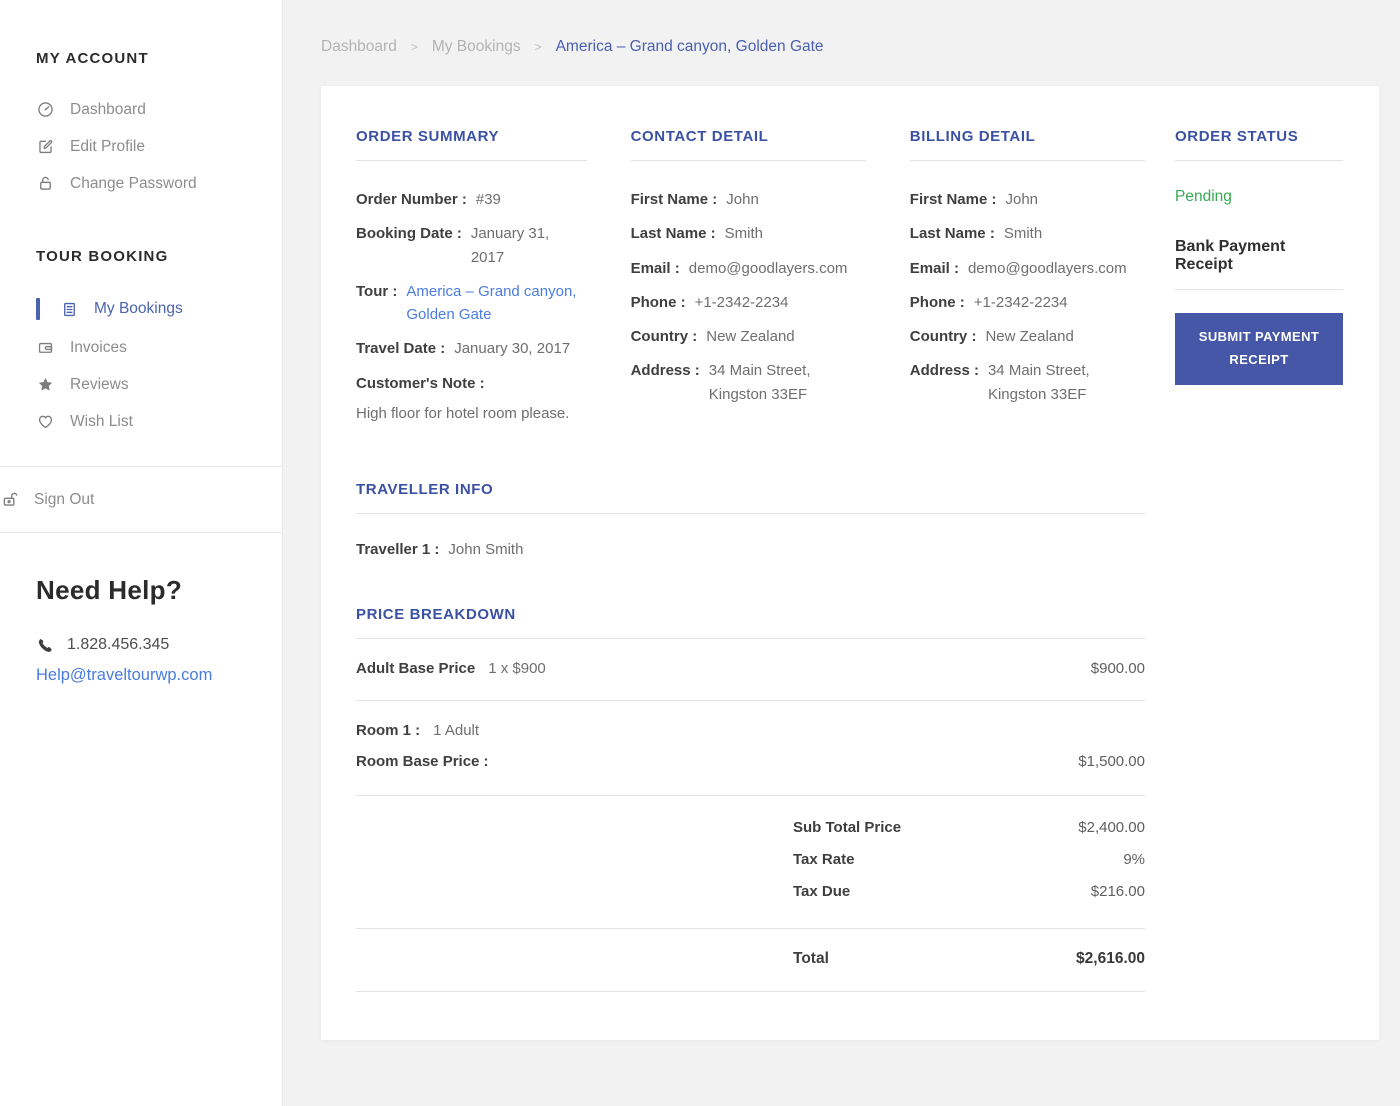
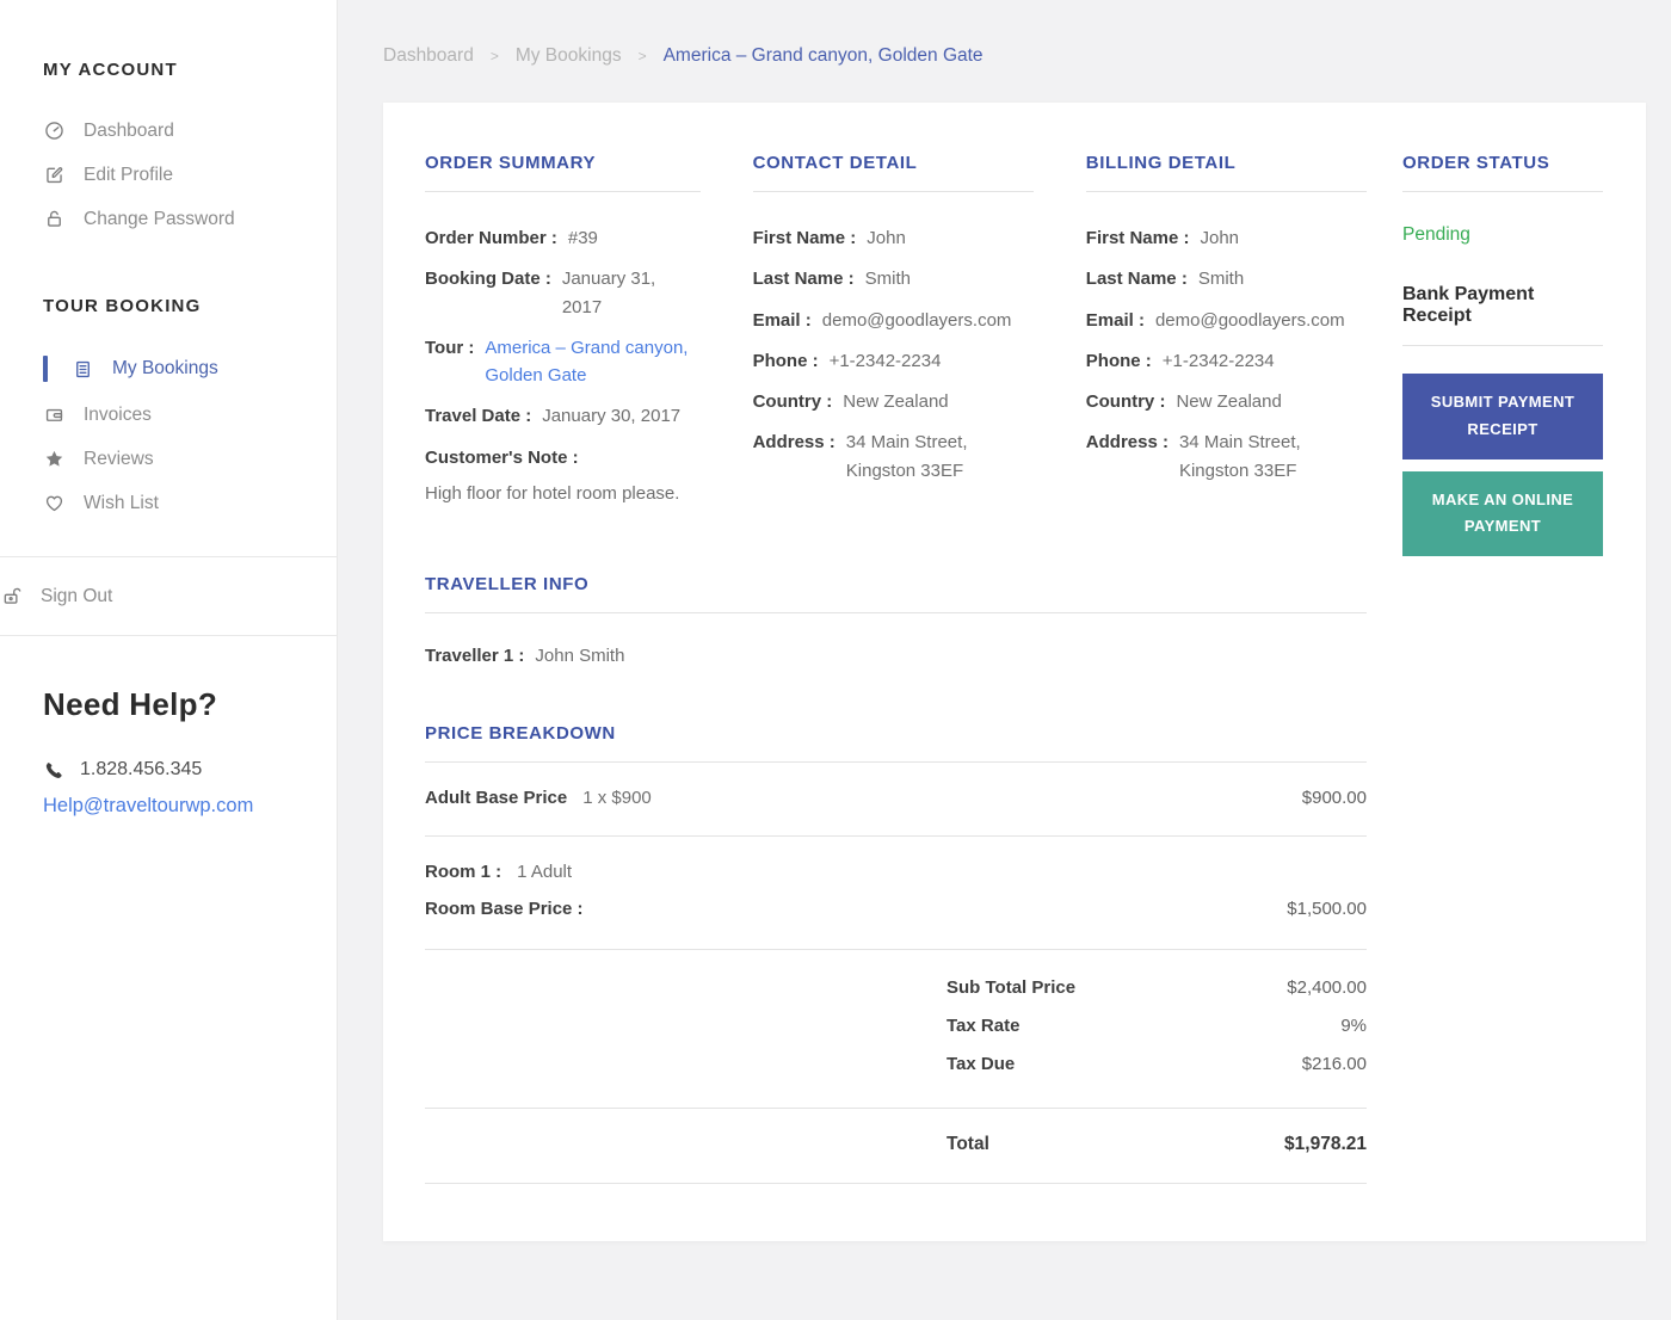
  MY ACCOUNT
  Dashboard
  Edit Profile
  Change Password
  TOUR BOOKING
  My Bookings
  Invoices
  Reviews
  Wish List
  Sign Out
  Need Help?
  1.828.456.345
  Help@traveltourwp.com
  Dashboard
  >
  My Bookings
  >
  America – Grand canyon, Golden Gate
  ORDER SUMMARY
  Order Number :
  #39
  Booking Date :
  January 31, 2017
  Tour :
  America – Grand canyon,
  Golden Gate
  Travel Date :
  January 30, 2017
  Customer's Note :
  High floor for hotel room please.
  CONTACT DETAIL
  First Name :
  John
  Last Name :
  Smith
  Email :
  demo@goodlayers.com
  Phone :
  +1-2342-2234
  Country :
  New Zealand
  Address :
  34 Main Street,
  Kingston 33EF
  BILLING DETAIL
  First Name :
  John
  Last Name :
  Smith
  Email :
  demo@goodlayers.com
  Phone :
  +1-2342-2234
  Country :
  New Zealand
  Address :
  34 Main Street,
  Kingston 33EF
  TRAVELLER INFO
  Traveller 1 :
  John Smith
  PRICE BREAKDOWN
  Adult Base Price
  1 x $900
  $900.00
  Room 1 :
  1 Adult
  Room Base Price :
  $1,500.00
  Sub Total Price
  $2,400.00
  Tax Rate
  9%
  Tax Due
  $216.00
  Total
- $2,616.00
+ $1,978.21
  ORDER STATUS
  Pending
  Bank Payment Receipt
  SUBMIT PAYMENT RECEIPT
+ MAKE AN ONLINE PAYMENT
